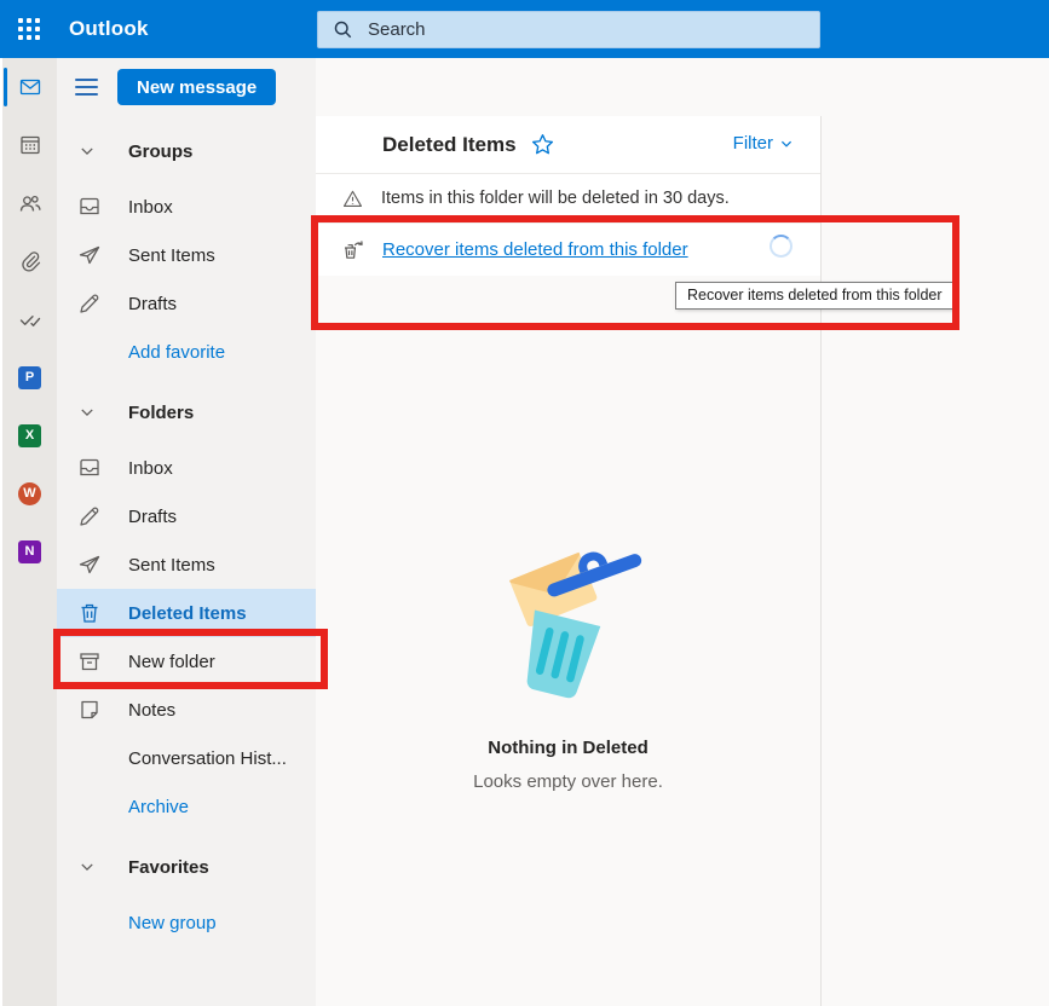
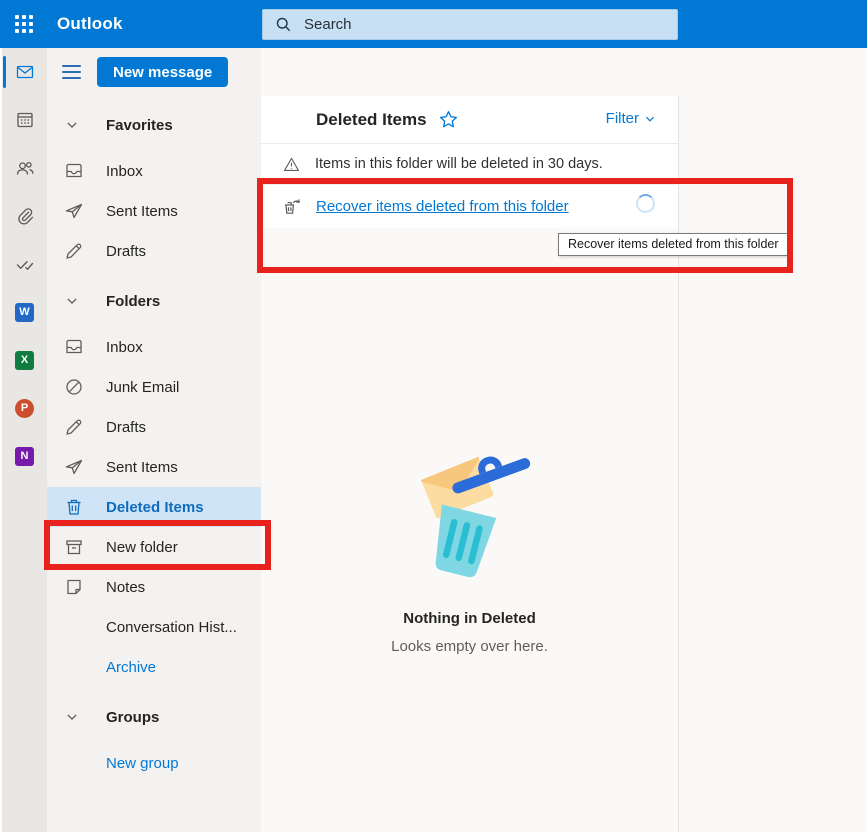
  Outlook
  Search
- P
+ W
  X
- W
+ P
  N
  New message
- Groups
+ Favorites
  Inbox
  Sent Items
  Drafts
- Add favorite
  Folders
  Inbox
+ Junk Email
  Drafts
  Sent Items
  Deleted Items
  New folder
  Notes
  Conversation Hist...
  Archive
- Favorites
+ Groups
  New group
  Deleted Items
  Filter
  Items in this folder will be deleted in 30 days.
  Recover items deleted from this folder
  Nothing in Deleted
  Looks empty over here.
  Recover items deleted from this folder
